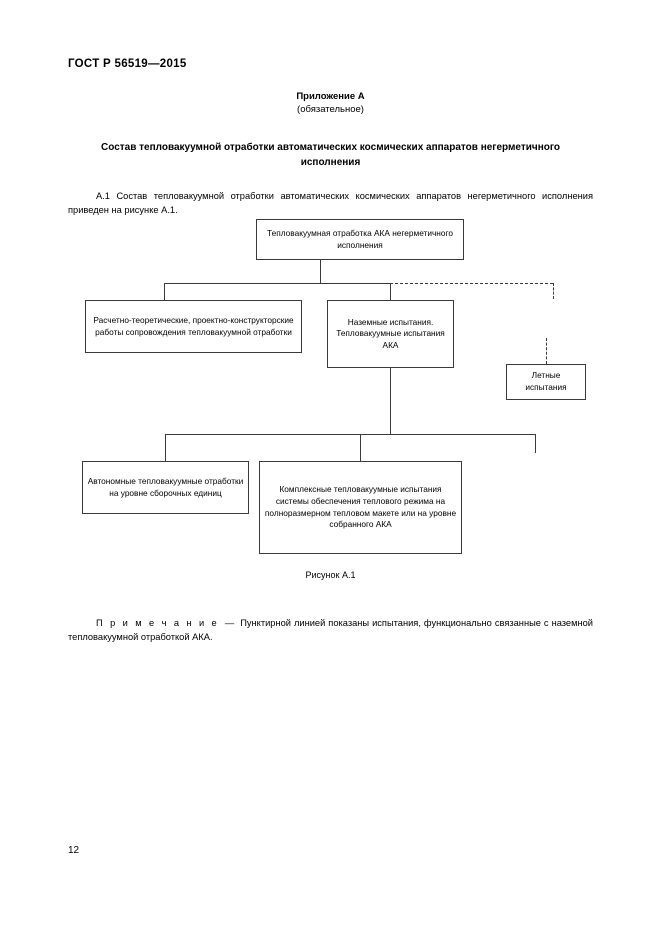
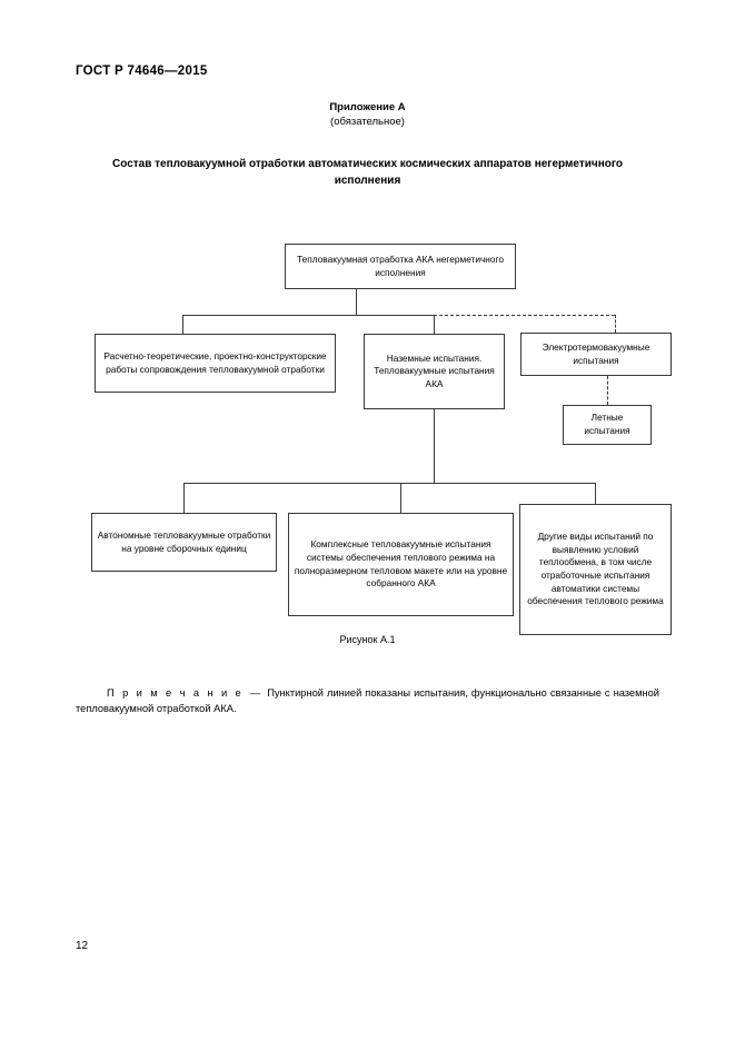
- ГОСТ Р 56519—2015
+ ГОСТ Р 74646—2015
  Приложение А
  (обязательное)
  Состав тепловакуумной отработки автоматических космических аппаратов негерметичного исполнения
- А.1 Состав тепловакуумной отработки автоматических космических аппаратов негерметичного исполнения приведен на рисунке А.1.
  Тепловакуумная отработка АКА негерметичного исполнения
  Расчетно-теоретические, проектно-конструкторские работы сопровождения тепловакуумной отработки
  Наземные испытания. Тепловакуумные испытания АКА
+ Электротермовакуумные испытания
  Летные испытания
  Автономные тепловакуумные отработки на уровне сборочных единиц
  Комплексные тепловакуумные испытания системы обеспечения теплового режима на полноразмерном тепловом макете или на уровне собранного АКА
+ Другие виды испытаний по выявлению условий теплообмена, в том числе отработочные испытания автоматики системы обеспечения теплового режима
  Рисунок А.1
  П р и м е ч а н и е — Пунктирной линией показаны испытания, функционально связанные с наземной тепловакуумной отработкой АКА.
  12
